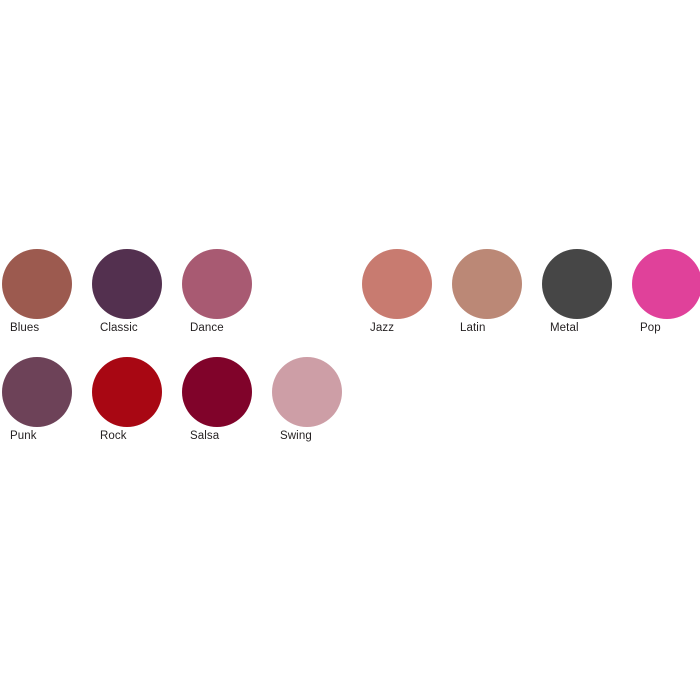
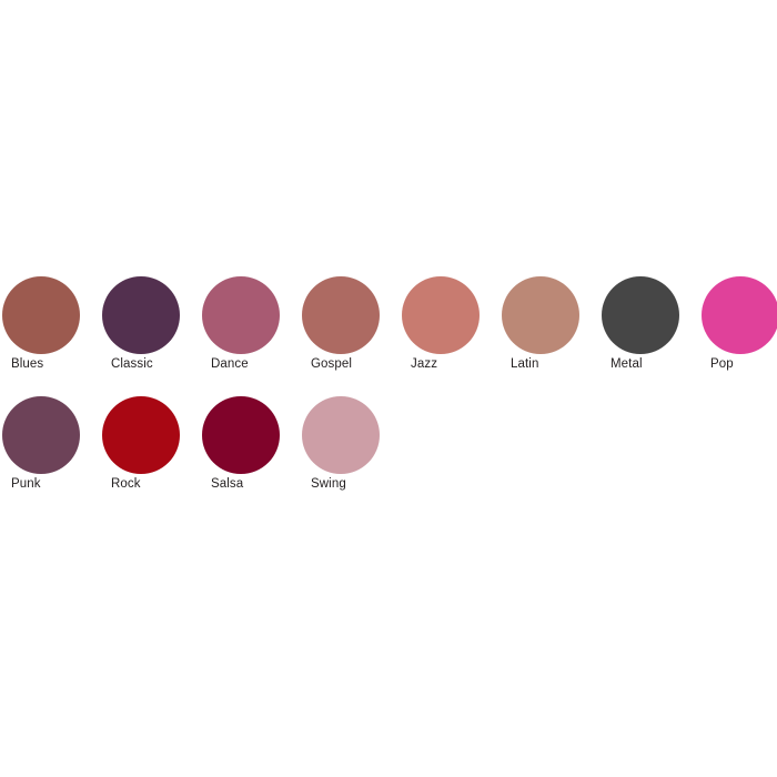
  Blues
  Classic
  Dance
+ Gospel
  Jazz
  Latin
  Metal
  Pop
  Punk
  Rock
  Salsa
  Swing
